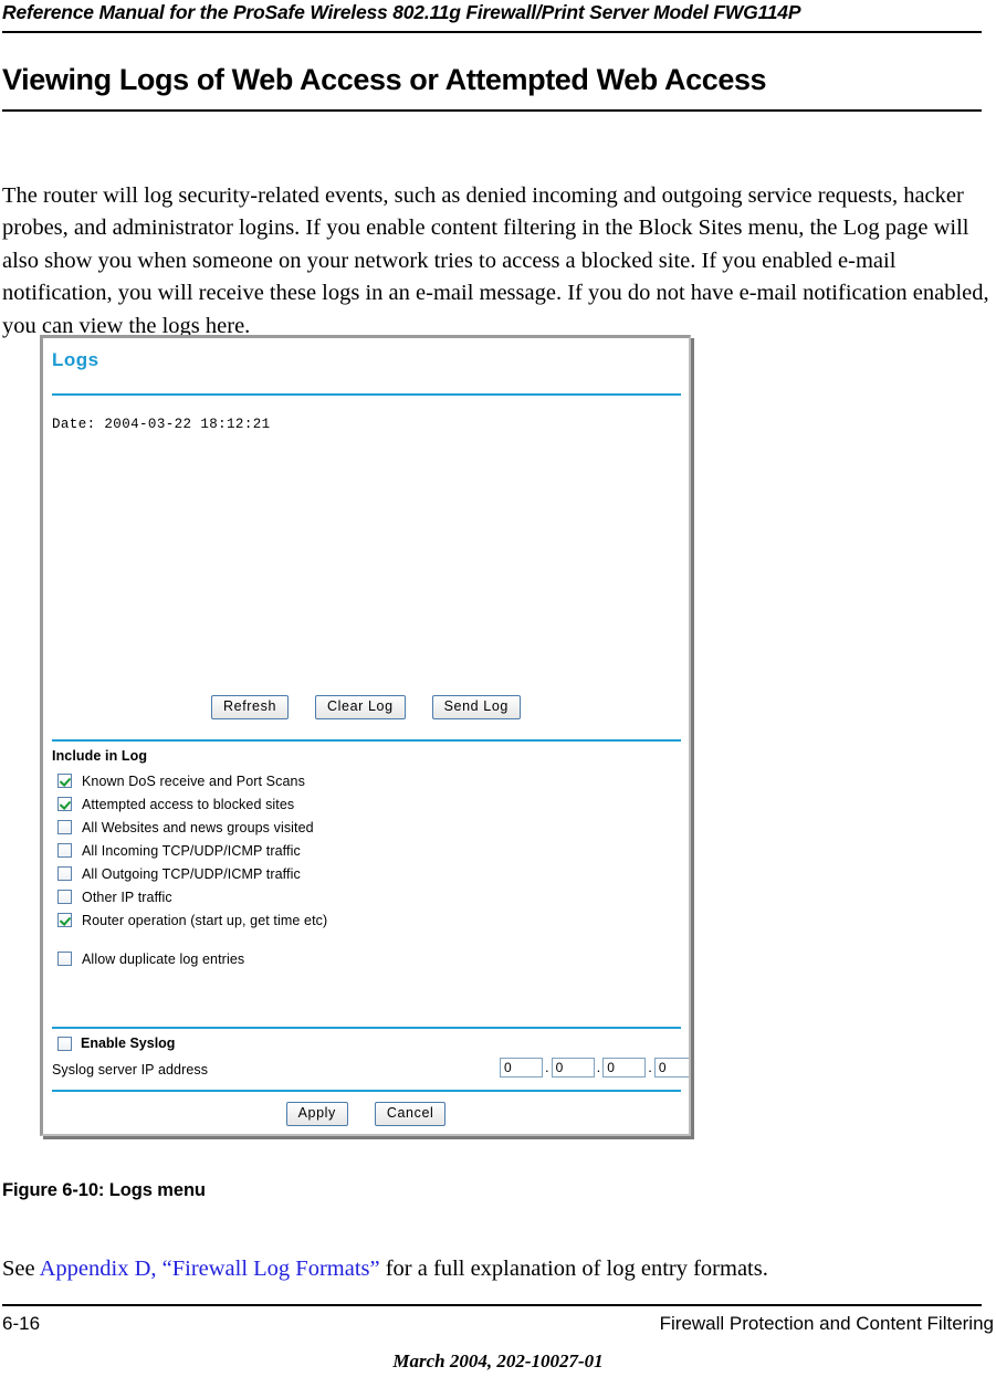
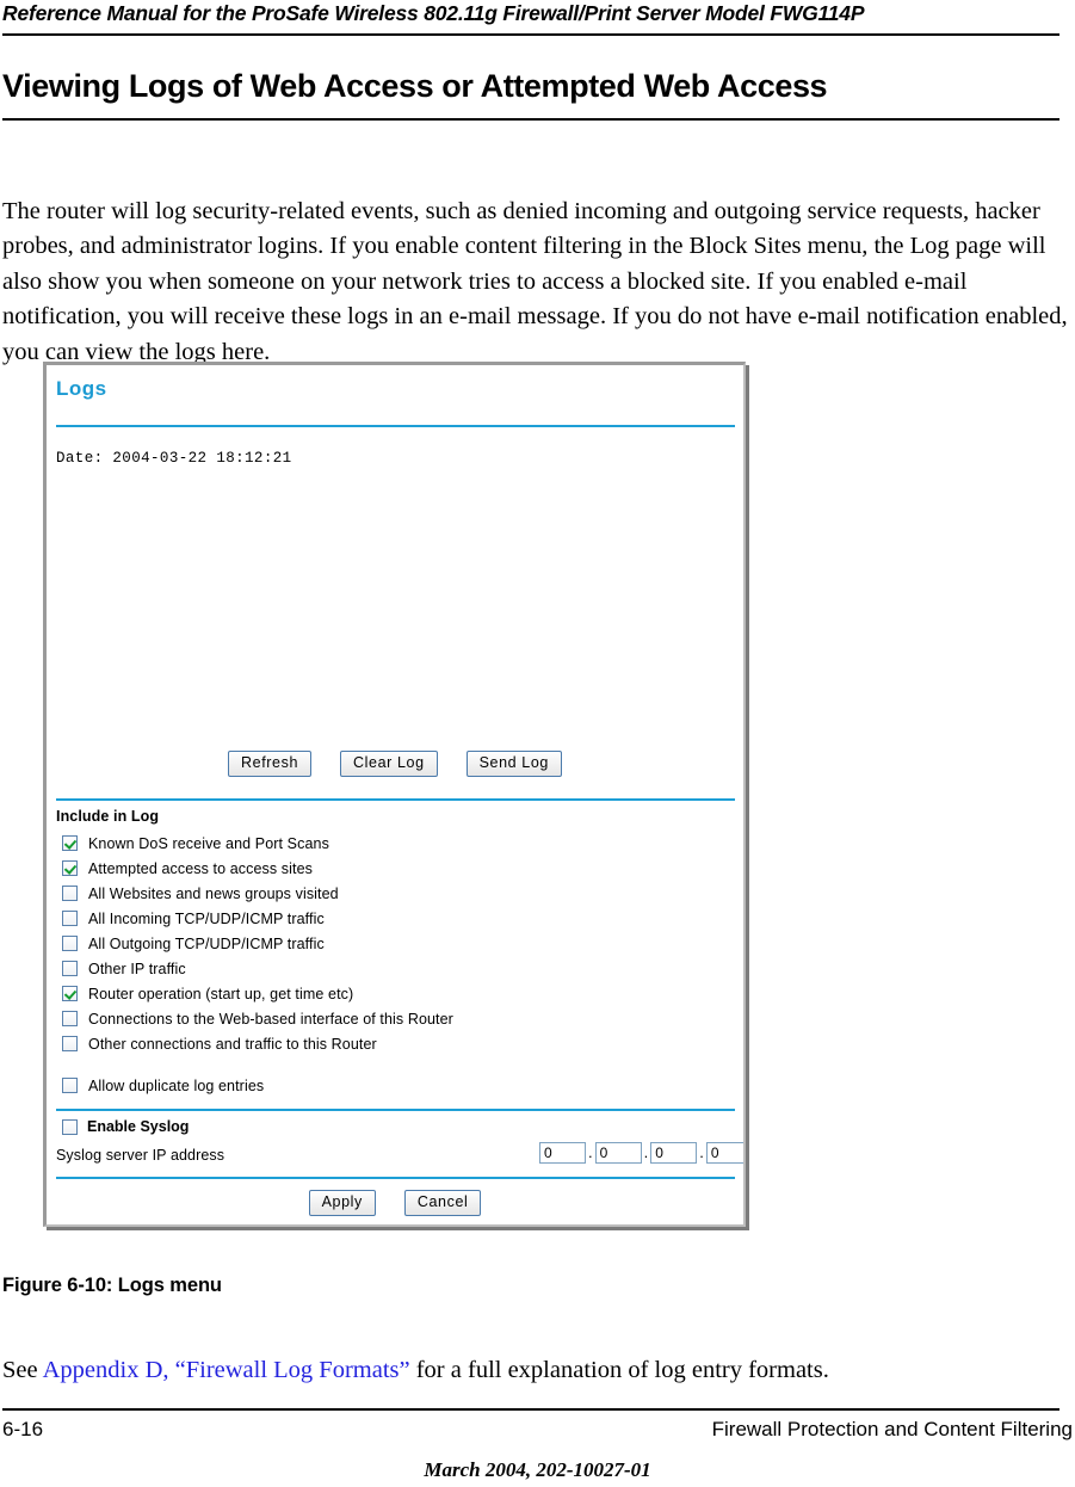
  Reference Manual for the ProSafe Wireless 802.11g Firewall/Print Server Model FWG114P
  Viewing Logs of Web Access or Attempted Web Access
  The router will log security-related events, such as denied incoming and outgoing service requests, hacker probes, and administrator logins. If you enable content filtering in the Block Sites menu, the Log page will also show you when someone on your network tries to access a blocked site. If you enabled e-mail notification, you will receive these logs in an e-mail message. If you do not have e-mail notification enabled, you can view the logs here.
  Logs
  Date: 2004-03-22 18:12:21
  Refresh Clear Log Send Log
  Include in Log
  Known DoS receive and Port Scans
- Attempted access to blocked sites
+ Attempted access to access sites
  All Websites and news groups visited
  All Incoming TCP/UDP/ICMP traffic
  All Outgoing TCP/UDP/ICMP traffic
  Other IP traffic
  Router operation (start up, get time etc)
+ Connections to the Web-based interface of this Router
+ Other connections and traffic to this Router
  Allow duplicate log entries
  Enable Syslog
  Syslog server IP address
  0
  .
  0
  .
  0
  .
  0
  Apply Cancel
  Figure 6-10: Logs menu
  See Appendix D, “Firewall Log Formats” for a full explanation of log entry formats.
  6-16
  Firewall Protection and Content Filtering
  March 2004, 202-10027-01
